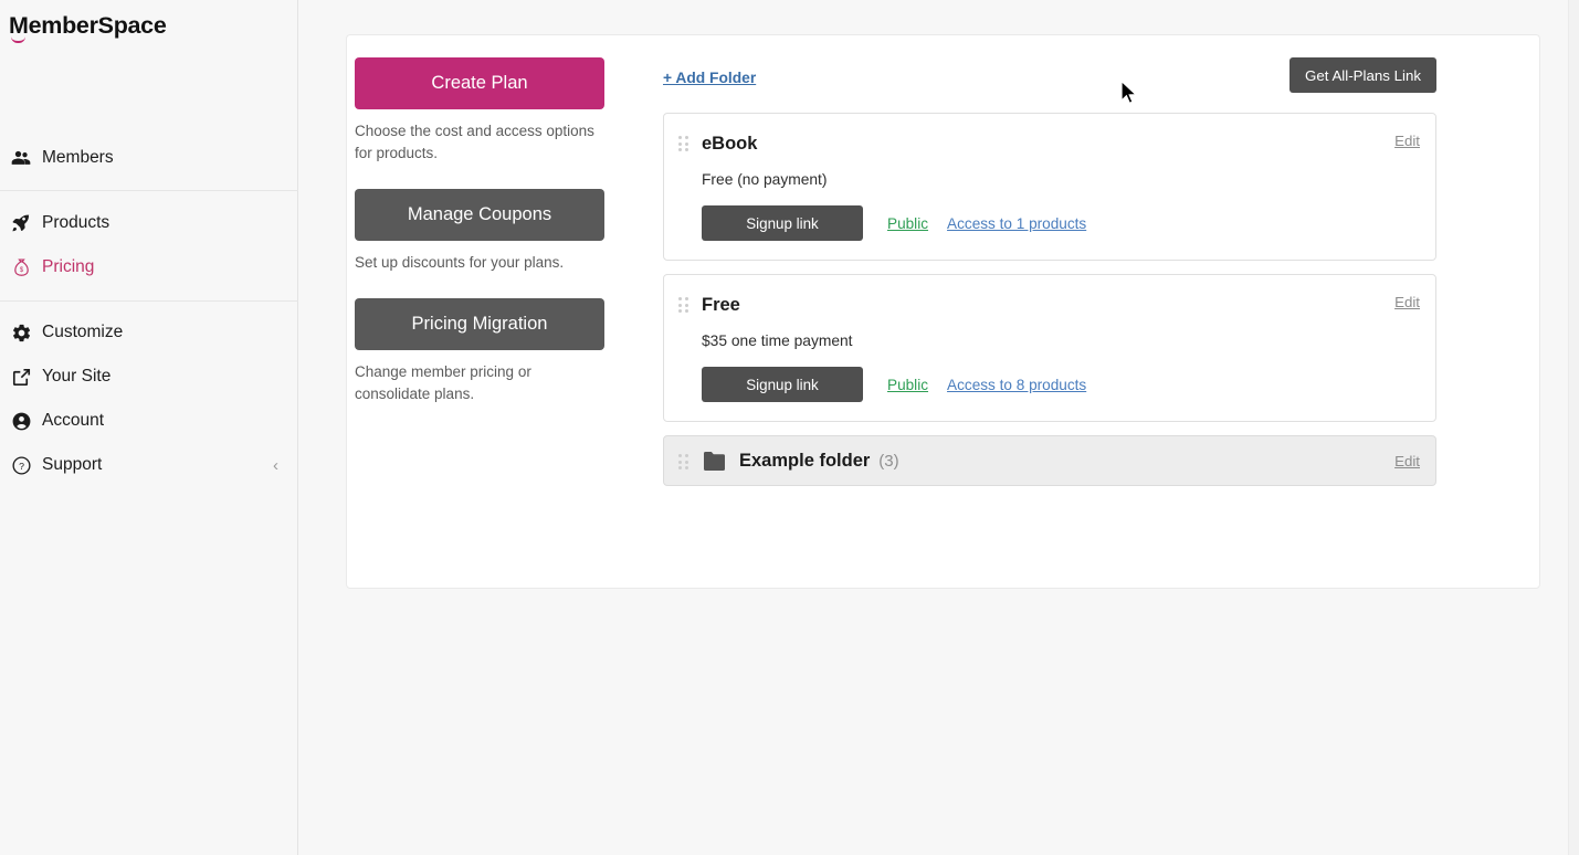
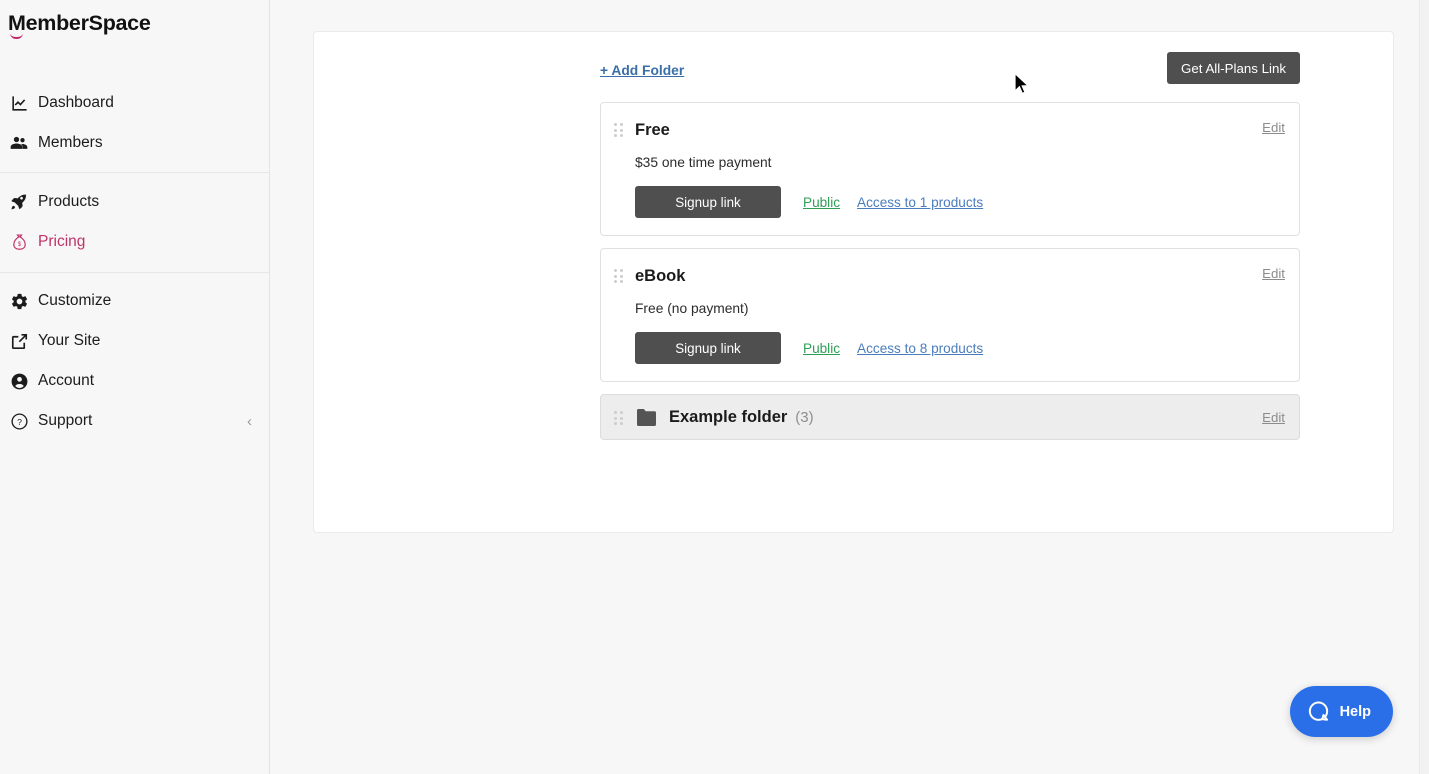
  MemberSpace
+ Dashboard
  Members
  Products
  Pricing
  Customize
  Your Site
  Account
  ?
  Support
  ‹
- Create Plan
- Choose the cost and access options for products.
- Manage Coupons
- Set up discounts for your plans.
- Pricing Migration
- Change member pricing or consolidate plans.
  + Add Folder
  Get All-Plans Link
- eBook
+ Free
- Free (no payment)
+ $35 one time payment
  Signup link
  Public
  Access to 1 products
  Edit
- Free
+ eBook
- $35 one time payment
+ Free (no payment)
  Signup link
  Public
  Access to 8 products
  Edit
  Example folder
  (3)
  Edit
+ Help
